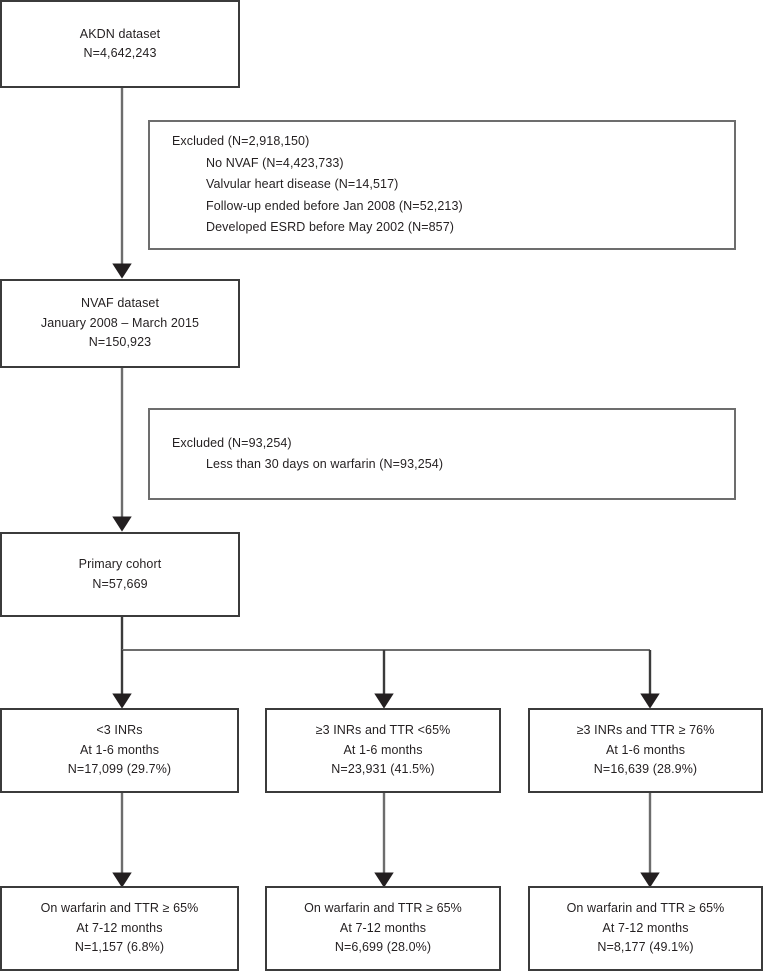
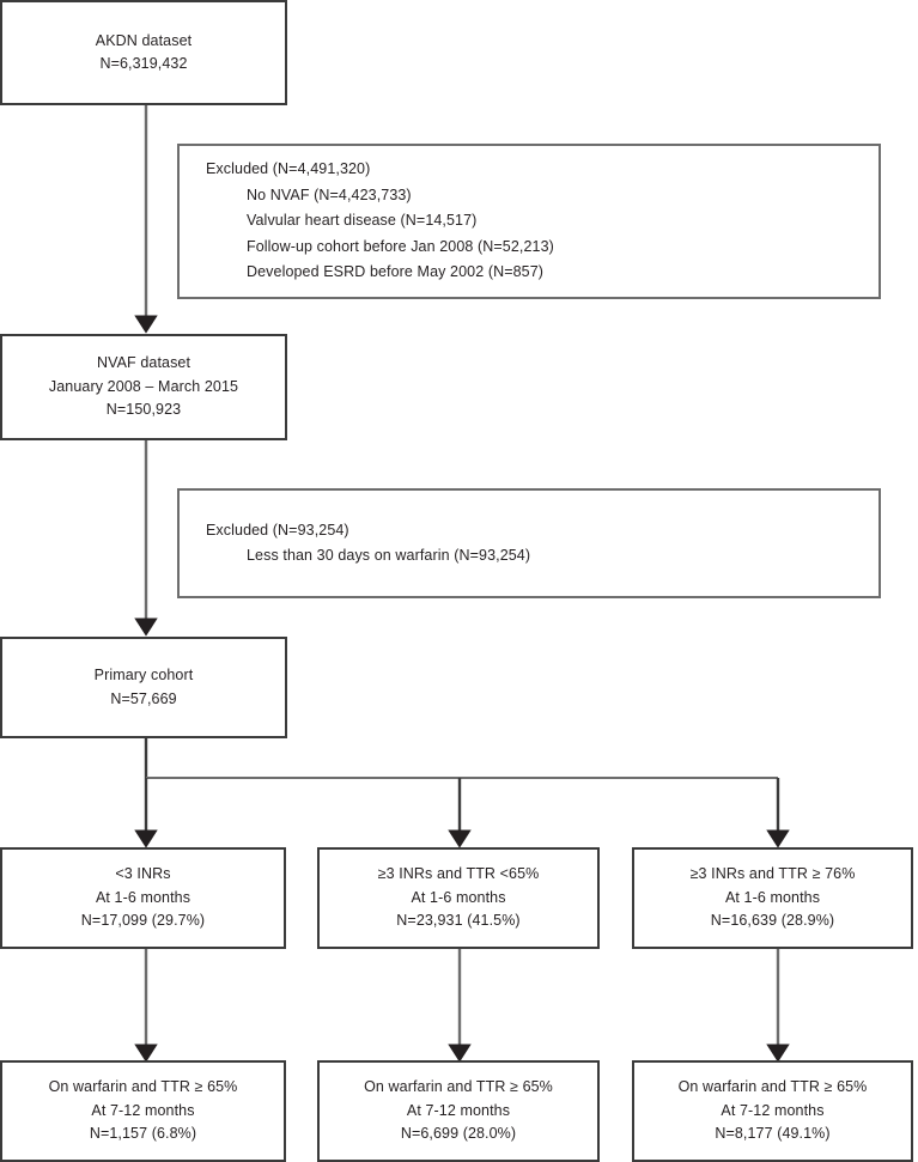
  AKDN dataset
- N=4,642,243
+ N=6,319,432
- Excluded (N=2,918,150)
+ Excluded (N=4,491,320)
  No NVAF (N=4,423,733)
  Valvular heart disease (N=14,517)
- Follow-up ended before Jan 2008 (N=52,213)
+ Follow-up cohort before Jan 2008 (N=52,213)
  Developed ESRD before May 2002 (N=857)
  NVAF dataset
  January 2008 – March 2015
  N=150,923
  Excluded (N=93,254)
  Less than 30 days on warfarin (N=93,254)
  Primary cohort
  N=57,669
  <3 INRs
  At 1-6 months
  N=17,099 (29.7%)
  ≥3 INRs and TTR <65%
  At 1-6 months
  N=23,931 (41.5%)
  ≥3 INRs and TTR ≥ 76%
  At 1-6 months
  N=16,639 (28.9%)
  On warfarin and TTR ≥ 65%
  At 7-12 months
  N=1,157 (6.8%)
  On warfarin and TTR ≥ 65%
  At 7-12 months
  N=6,699 (28.0%)
  On warfarin and TTR ≥ 65%
  At 7-12 months
  N=8,177 (49.1%)
